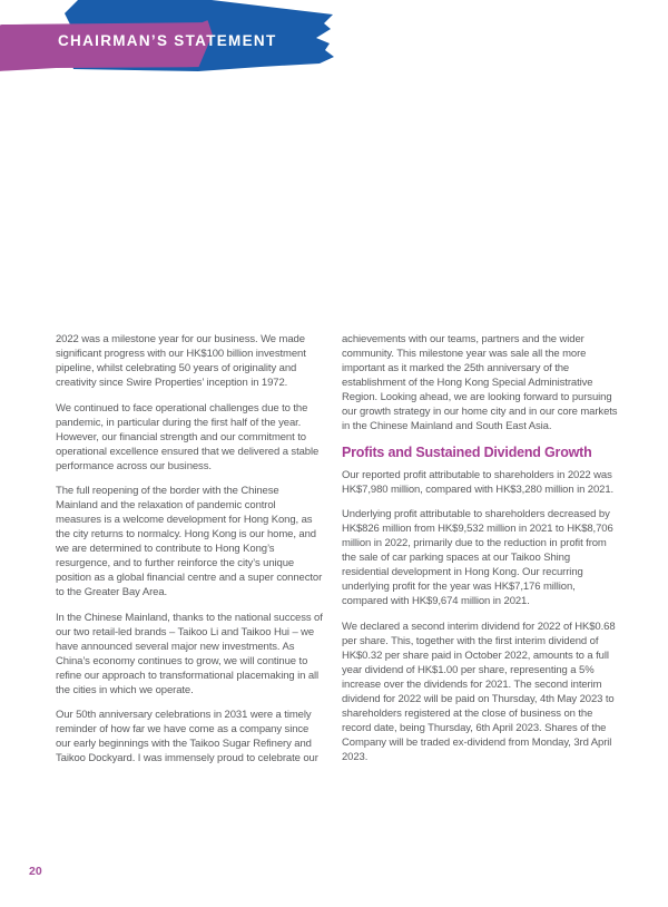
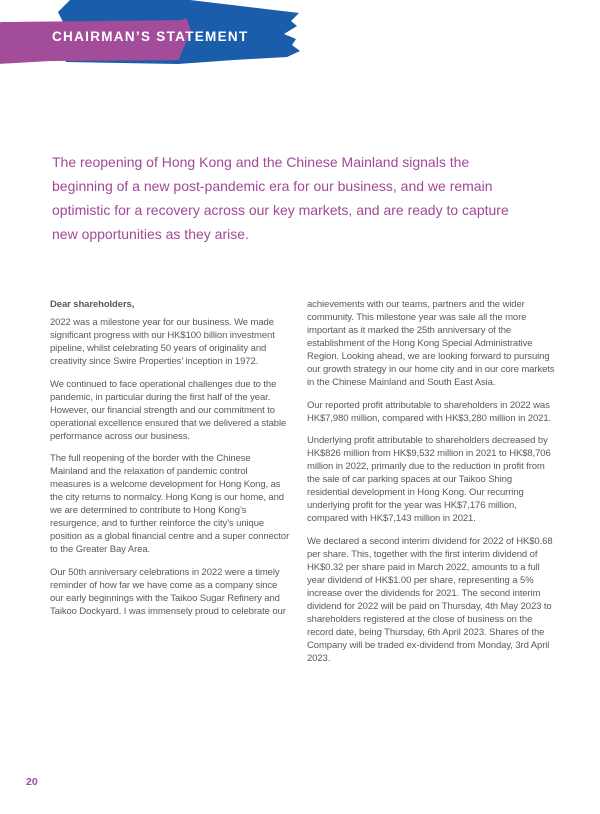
  CHAIRMAN’S STATEMENT
+ The reopening of Hong Kong and the Chinese Mainland signals the beginning of a new post-pandemic era for our business, and we remain optimistic for a recovery across our key markets, and are ready to capture new opportunities as they arise.
+ Dear shareholders,
  2022 was a milestone year for our business. We made significant progress with our HK$100 billion investment pipeline, whilst celebrating 50 years of originality and creativity since Swire Properties’ inception in 1972.
  We continued to face operational challenges due to the pandemic, in particular during the first half of the year. However, our financial strength and our commitment to operational excellence ensured that we delivered a stable performance across our business.
  The full reopening of the border with the Chinese Mainland and the relaxation of pandemic control measures is a welcome development for Hong Kong, as the city returns to normalcy. Hong Kong is our home, and we are determined to contribute to Hong Kong’s resurgence, and to further reinforce the city’s unique position as a global financial centre and a super connector to the Greater Bay Area.
- In the Chinese Mainland, thanks to the national success of our two retail-led brands – Taikoo Li and Taikoo Hui – we have announced several major new investments. As China’s economy continues to grow, we will continue to refine our approach to transformational placemaking in all the cities in which we operate.
- Our 50th anniversary celebrations in 2031 were a timely reminder of how far we have come as a company since our early beginnings with the Taikoo Sugar Refinery and Taikoo Dockyard. I was immensely proud to celebrate our
+ Our 50th anniversary celebrations in 2022 were a timely reminder of how far we have come as a company since our early beginnings with the Taikoo Sugar Refinery and Taikoo Dockyard. I was immensely proud to celebrate our
  achievements with our teams, partners and the wider community. This milestone year was sale all the more important as it marked the 25th anniversary of the establishment of the Hong Kong Special Administrative Region. Looking ahead, we are looking forward to pursuing our growth strategy in our home city and in our core markets in the Chinese Mainland and South East Asia.
- Profits and Sustained Dividend Growth
  Our reported profit attributable to shareholders in 2022 was HK$7,980 million, compared with HK$3,280 million in 2021.
- Underlying profit attributable to shareholders decreased by HK$826 million from HK$9,532 million in 2021 to HK$8,706 million in 2022, primarily due to the reduction in profit from the sale of car parking spaces at our Taikoo Shing residential development in Hong Kong. Our recurring underlying profit for the year was HK$7,176 million, compared with HK$9,674 million in 2021.
+ Underlying profit attributable to shareholders decreased by HK$826 million from HK$9,532 million in 2021 to HK$8,706 million in 2022, primarily due to the reduction in profit from the sale of car parking spaces at our Taikoo Shing residential development in Hong Kong. Our recurring underlying profit for the year was HK$7,176 million, compared with HK$7,143 million in 2021.
- We declared a second interim dividend for 2022 of HK$0.68 per share. This, together with the first interim dividend of HK$0.32 per share paid in October 2022, amounts to a full year dividend of HK$1.00 per share, representing a 5% increase over the dividends for 2021. The second interim dividend for 2022 will be paid on Thursday, 4th May 2023 to shareholders registered at the close of business on the record date, being Thursday, 6th April 2023. Shares of the Company will be traded ex-dividend from Monday, 3rd April 2023.
+ We declared a second interim dividend for 2022 of HK$0.68 per share. This, together with the first interim dividend of HK$0.32 per share paid in March 2022, amounts to a full year dividend of HK$1.00 per share, representing a 5% increase over the dividends for 2021. The second interim dividend for 2022 will be paid on Thursday, 4th May 2023 to shareholders registered at the close of business on the record date, being Thursday, 6th April 2023. Shares of the Company will be traded ex-dividend from Monday, 3rd April 2023.
  20
